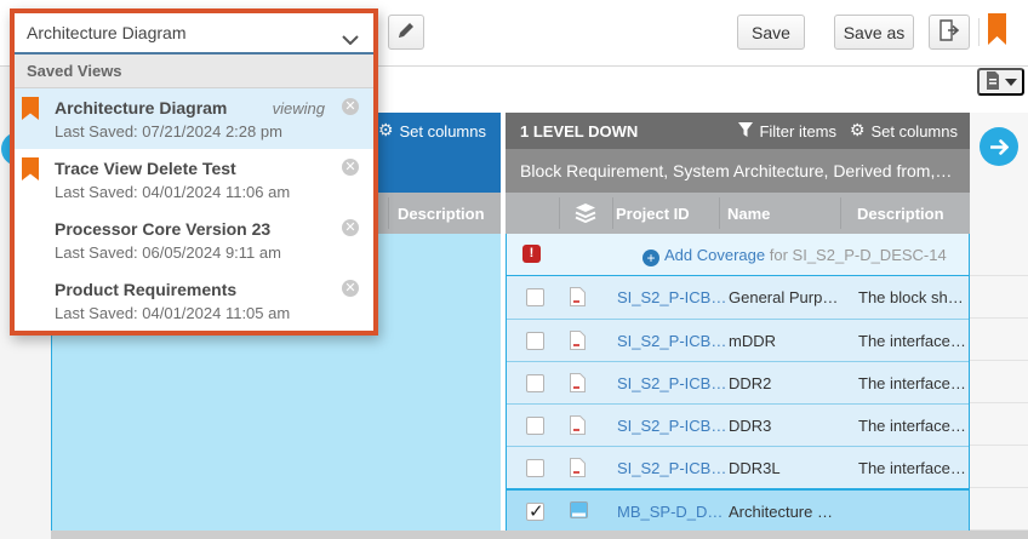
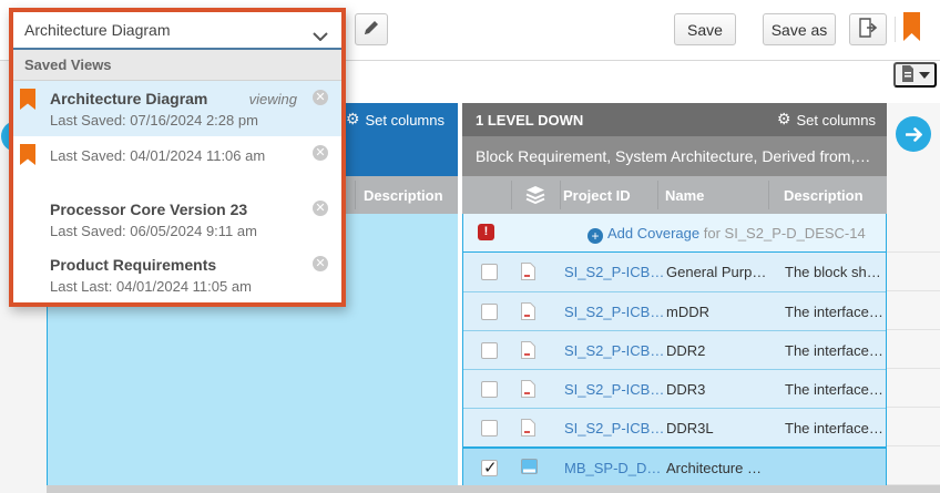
  Save
  Save as
  ⚙
  Set columns
  Description
  1 LEVEL DOWN
- Filter items
  ⚙
  Set columns
  Block Requirement, System Architecture, Derived from,…
  Project ID
  Name
  Description
  !
  + Add Coverage for SI_S2_P-D_DESC-14
  SI_S2_P-ICB…
  General Purp…
  The block sh…
  SI_S2_P-ICB…
  mDDR
  The interface…
  SI_S2_P-ICB…
  DDR2
  The interface…
  SI_S2_P-ICB…
  DDR3
  The interface…
  SI_S2_P-ICB…
  DDR3L
  The interface…
  MB_SP-D_D…
  Architecture …
  Architecture Diagram
  Saved Views
  Architecture Diagram
- Last Saved: 07/21/2024 2:28 pm
+ Last Saved: 07/16/2024 2:28 pm
  viewing
  ✕
- Trace View Delete Test
  Last Saved: 04/01/2024 11:06 am
  ✕
  Processor Core Version 23
  Last Saved: 06/05/2024 9:11 am
  ✕
  Product Requirements
- Last Saved: 04/01/2024 11:05 am
+ Last Last: 04/01/2024 11:05 am
  ✕
